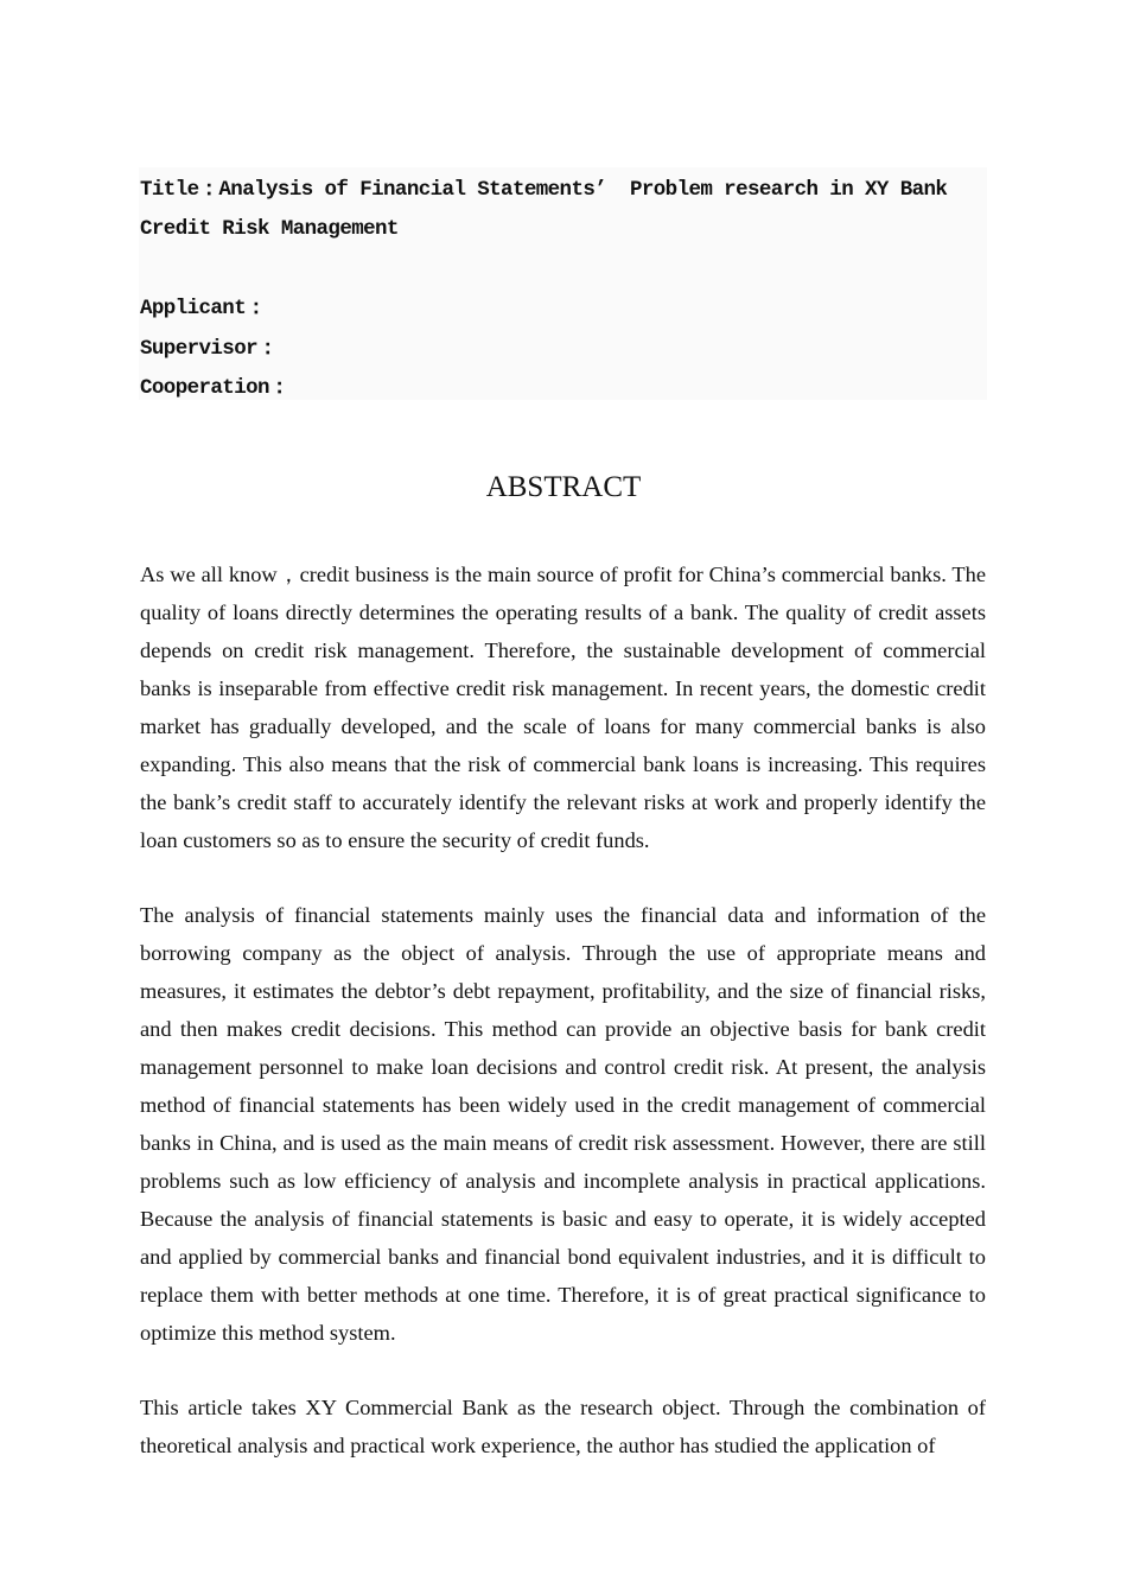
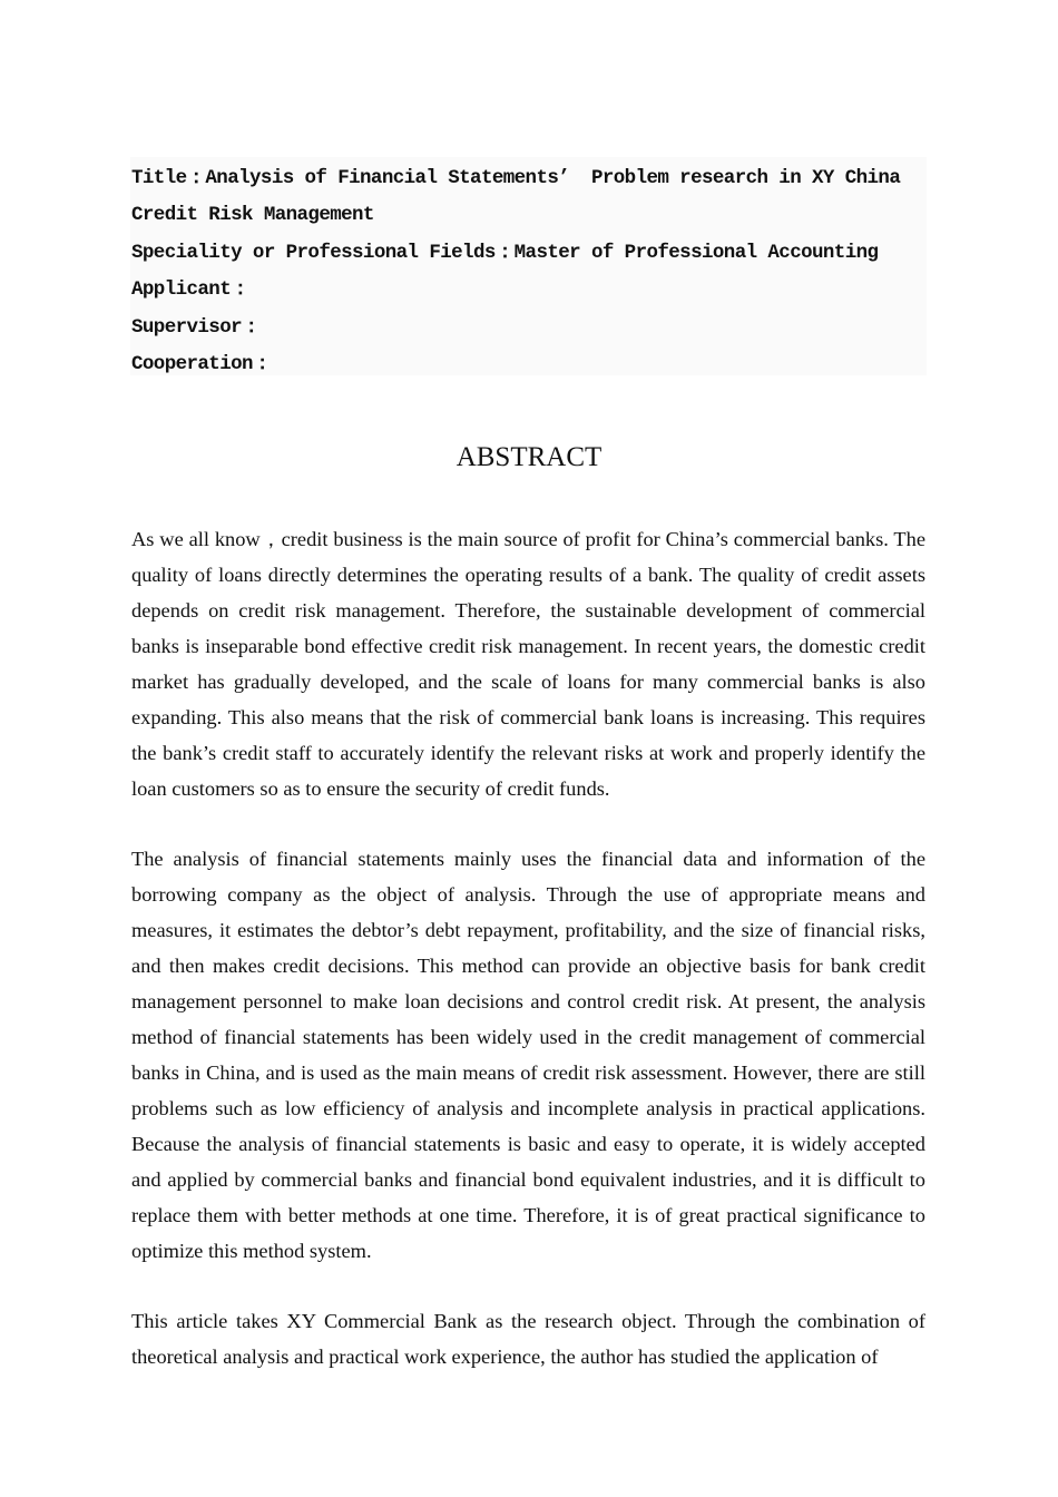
- Title：Analysis of Financial Statements’ Problem research in XY Bank
+ Title：Analysis of Financial Statements’ Problem research in XY China
  Credit Risk Management
+ Speciality or Professional Fields：Master of Professional Accounting
  Applicant：
  Supervisor：
  Cooperation：
  ABSTRACT
- As we all know，credit business is the main source of profit for China’s commercial banks. The quality of loans directly determines the operating results of a bank. The quality of credit assets depends on credit risk management. Therefore, the sustainable development of commercial banks is inseparable from effective credit risk management. In recent years, the domestic credit market has gradually developed, and the scale of loans for many commercial banks is also expanding. This also means that the risk of commercial bank loans is increasing. This requires the bank’s credit staff to accurately identify the relevant risks at work and properly identify the loan customers so as to ensure the security of credit funds.
+ As we all know，credit business is the main source of profit for China’s commercial banks. The quality of loans directly determines the operating results of a bank. The quality of credit assets depends on credit risk management. Therefore, the sustainable development of commercial banks is inseparable bond effective credit risk management. In recent years, the domestic credit market has gradually developed, and the scale of loans for many commercial banks is also expanding. This also means that the risk of commercial bank loans is increasing. This requires the bank’s credit staff to accurately identify the relevant risks at work and properly identify the loan customers so as to ensure the security of credit funds.
  The analysis of financial statements mainly uses the financial data and information of the borrowing company as the object of analysis. Through the use of appropriate means and measures, it estimates the debtor’s debt repayment, profitability, and the size of financial risks, and then makes credit decisions. This method can provide an objective basis for bank credit management personnel to make loan decisions and control credit risk. At present, the analysis method of financial statements has been widely used in the credit management of commercial banks in China, and is used as the main means of credit risk assessment. However, there are still problems such as low efficiency of analysis and incomplete analysis in practical applications. Because the analysis of financial statements is basic and easy to operate, it is widely accepted and applied by commercial banks and financial bond equivalent industries, and it is difficult to replace them with better methods at one time. Therefore, it is of great practical significance to optimize this method system.
  This article takes XY Commercial Bank as the research object. Through the combination of theoretical analysis and practical work experience, the author has studied the application of
